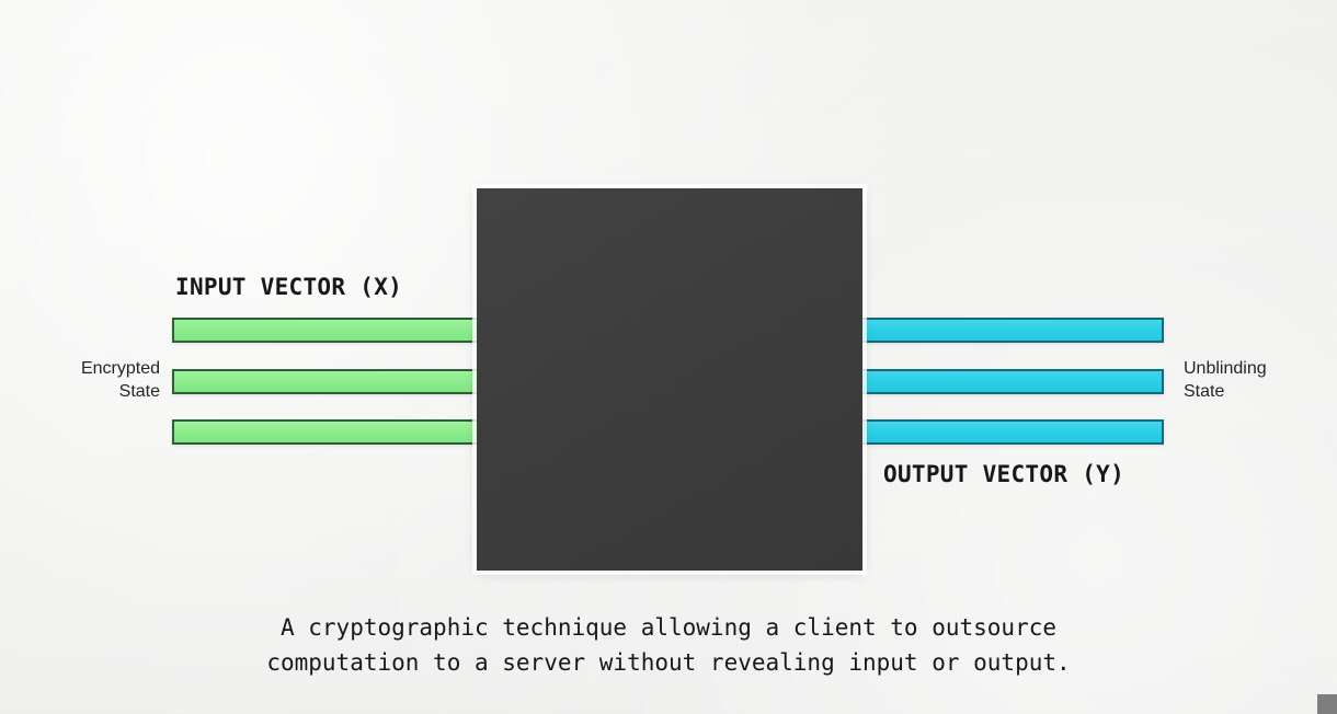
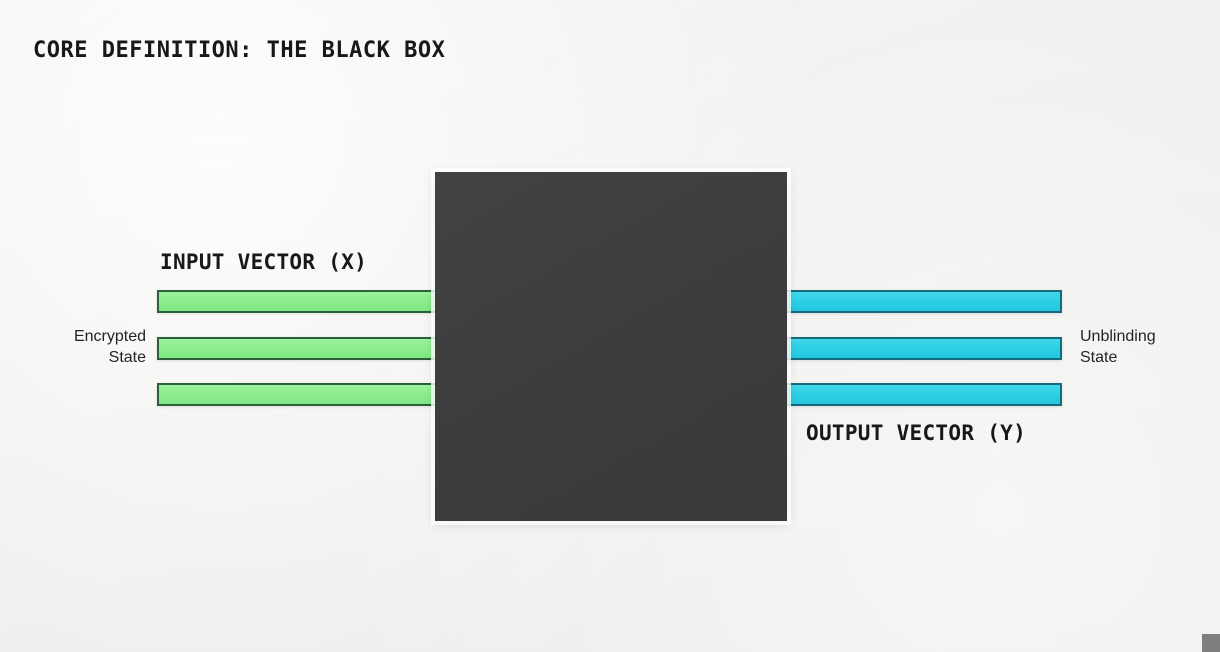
+ CORE DEFINITION: THE BLACK BOX
  INPUT VECTOR (X)
  OUTPUT VECTOR (Y)
  Encrypted
  State
  Unblinding
  State
- A cryptographic technique allowing a client to outsource
- computation to a server without revealing input or output.
